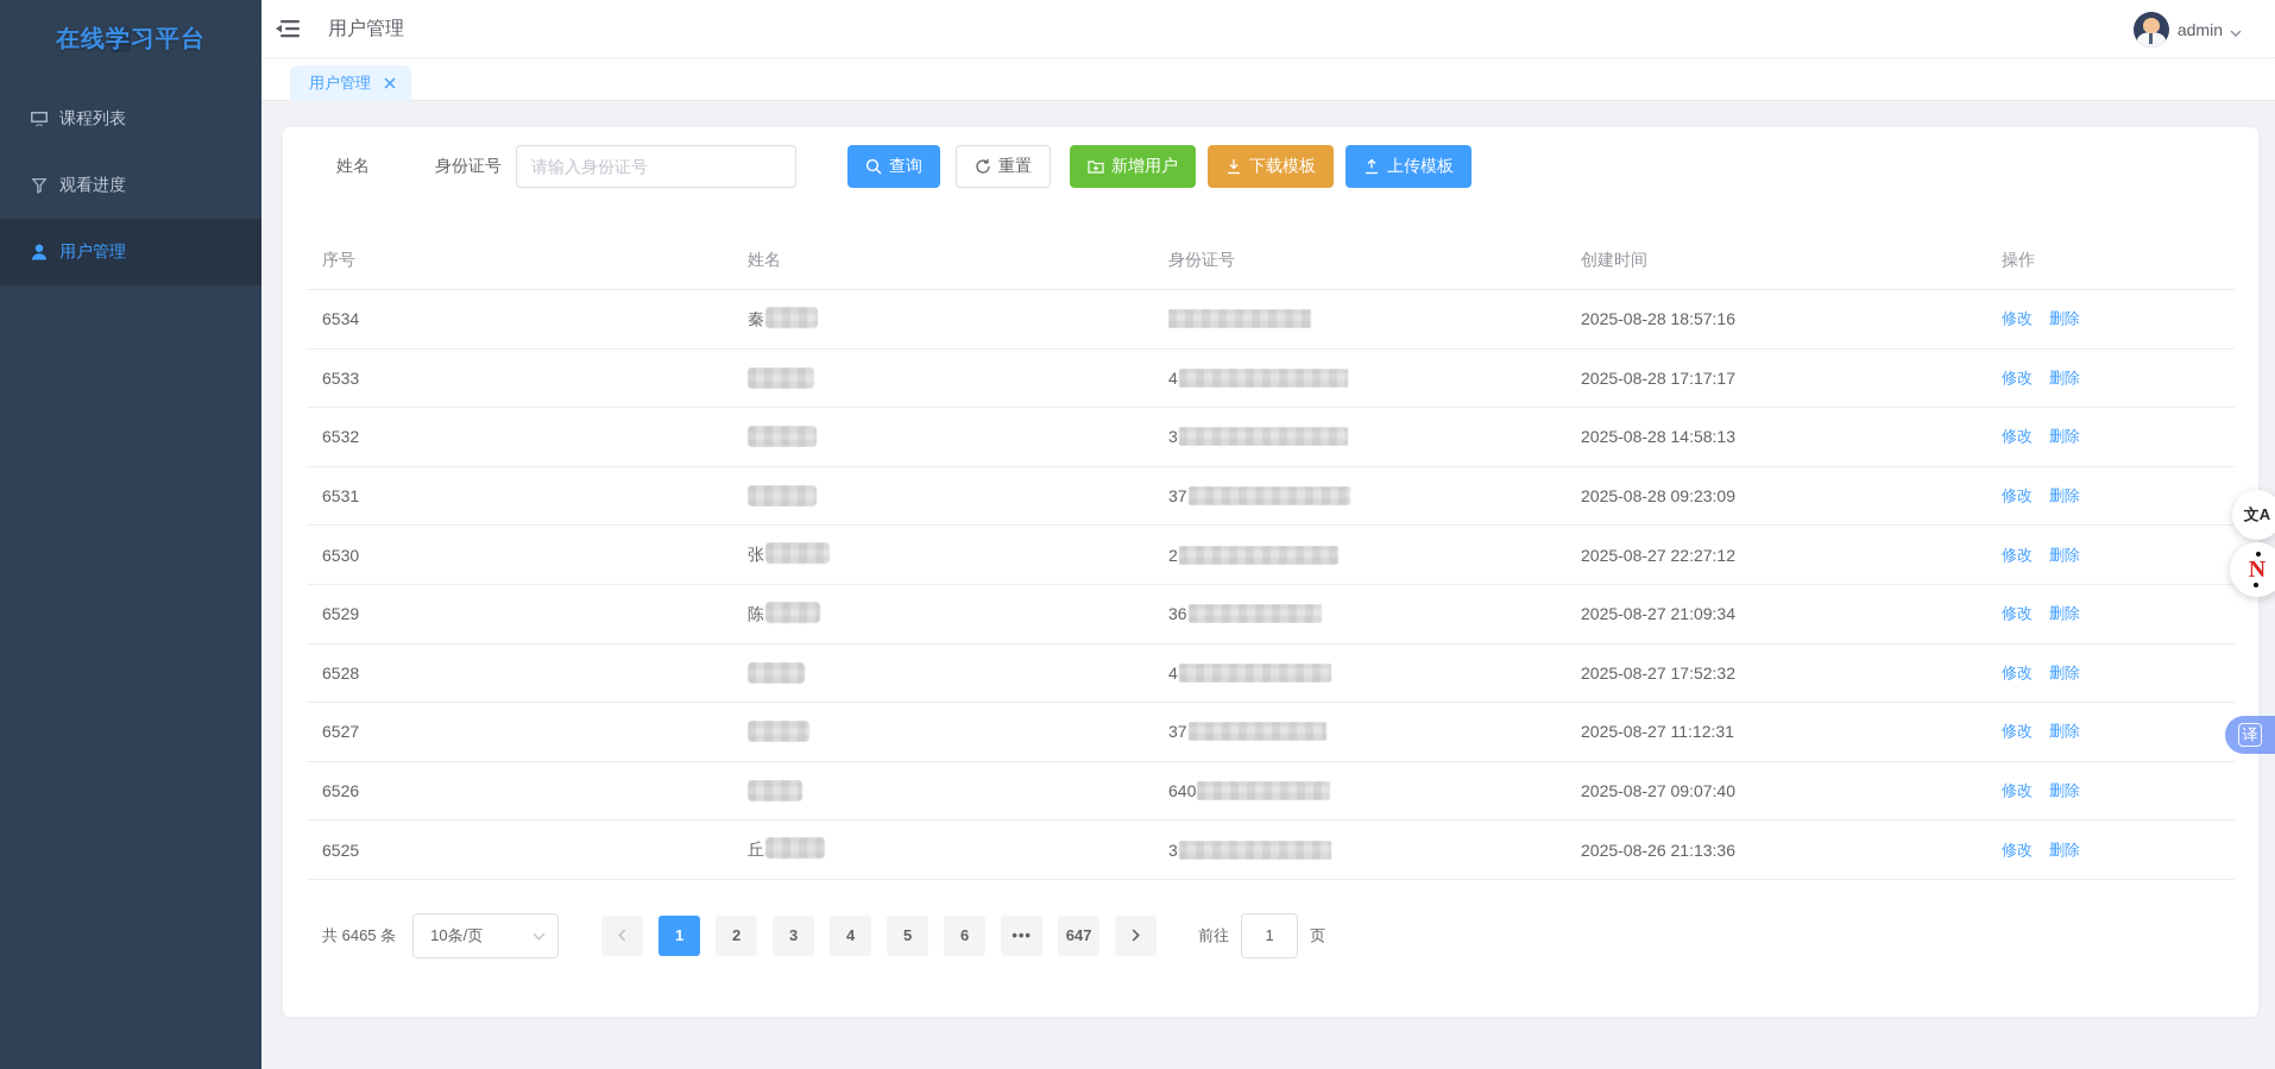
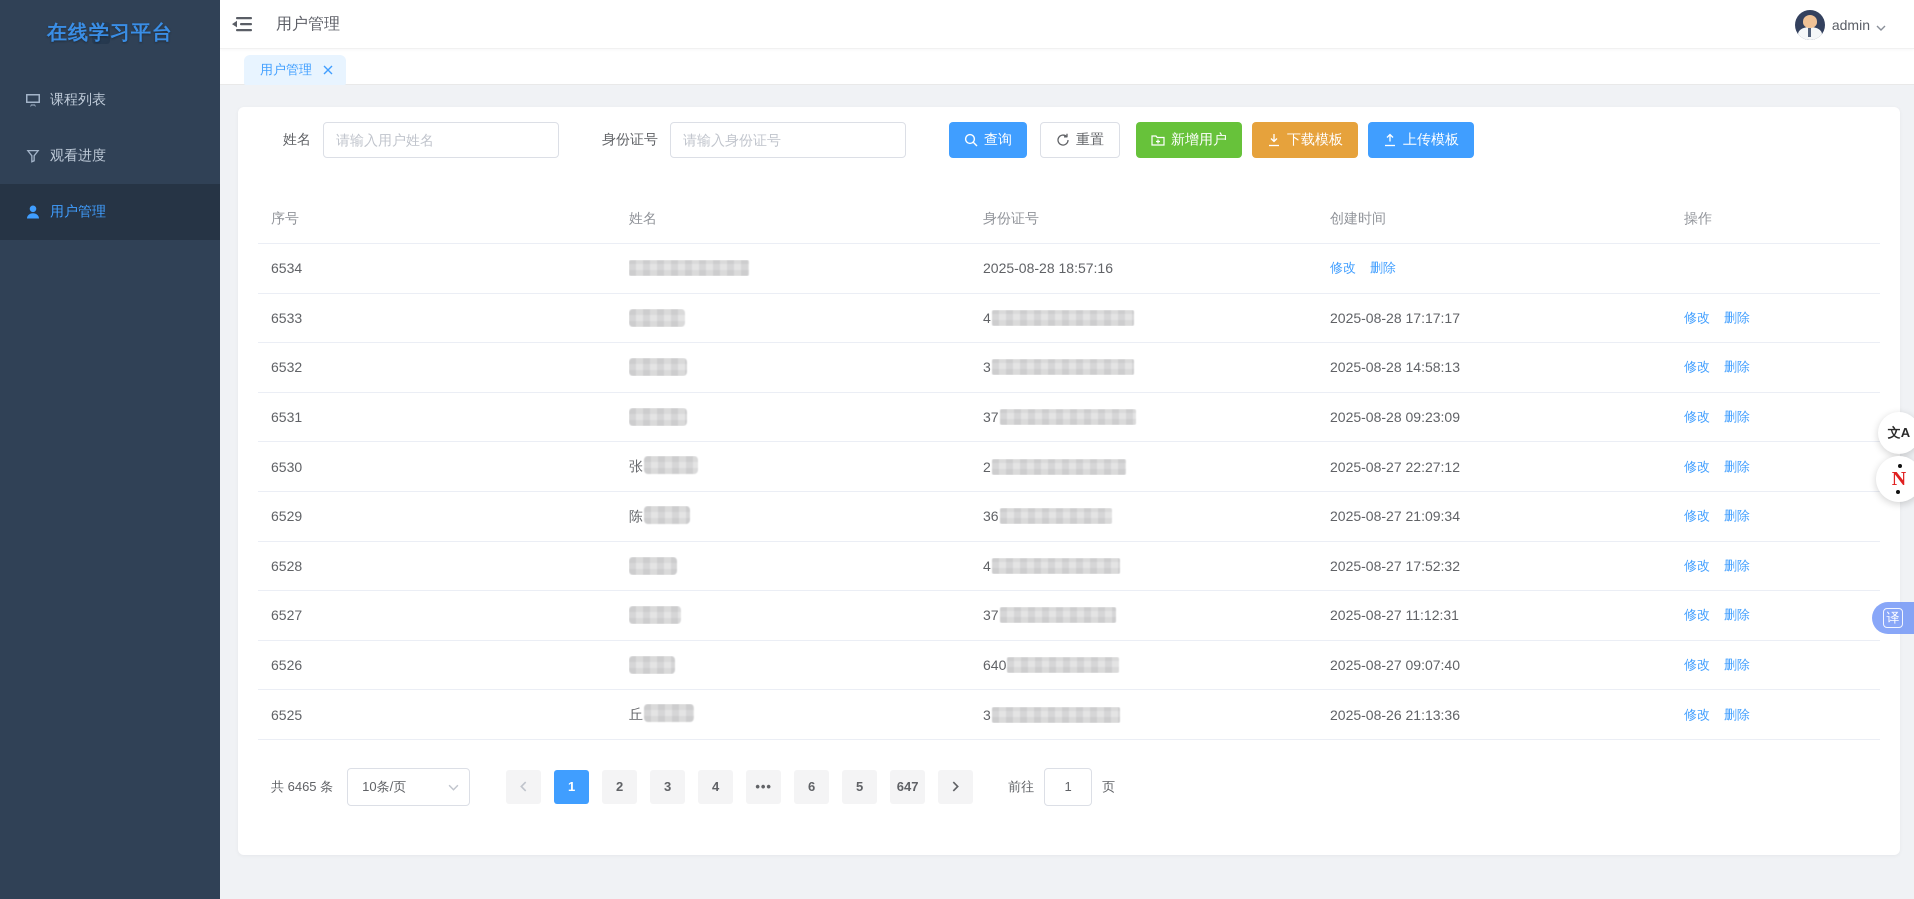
  在线学习平台
  课程列表
  观看进度
  用户管理
  用户管理
  admin
  用户管理
  姓名
+ 请输入用户姓名
  身份证号
  请输入身份证号
  查询
  重置
  新增用户
  下载模板
  上传模板
  序号
  姓名
  身份证号
  创建时间
  操作
  6534
- 秦
  2025-08-28 18:57:16
  修改 删除
  6533
  4
  2025-08-28 17:17:17
  修改 删除
  6532
  3
  2025-08-28 14:58:13
  修改 删除
  6531
  37
  2025-08-28 09:23:09
  修改 删除
  6530
  张
  2
  2025-08-27 22:27:12
  修改 删除
  6529
  陈
  36
  2025-08-27 21:09:34
  修改 删除
  6528
  4
  2025-08-27 17:52:32
  修改 删除
  6527
  37
  2025-08-27 11:12:31
  修改 删除
  6526
  640
  2025-08-27 09:07:40
  修改 删除
  6525
  丘
  3
  2025-08-26 21:13:36
  修改 删除
  共 6465 条
  10条/页
  1
  2
  3
  4
- 5
+ •••
  6
- •••
+ 5
  647
  前往
  1
  页
  文A
  N
  译
